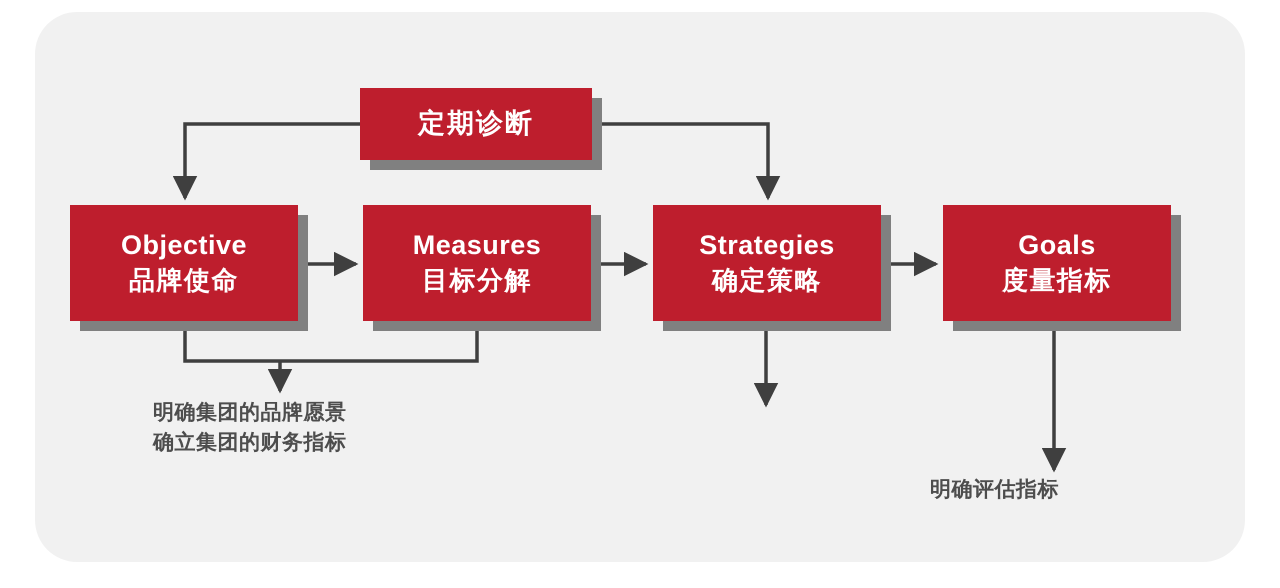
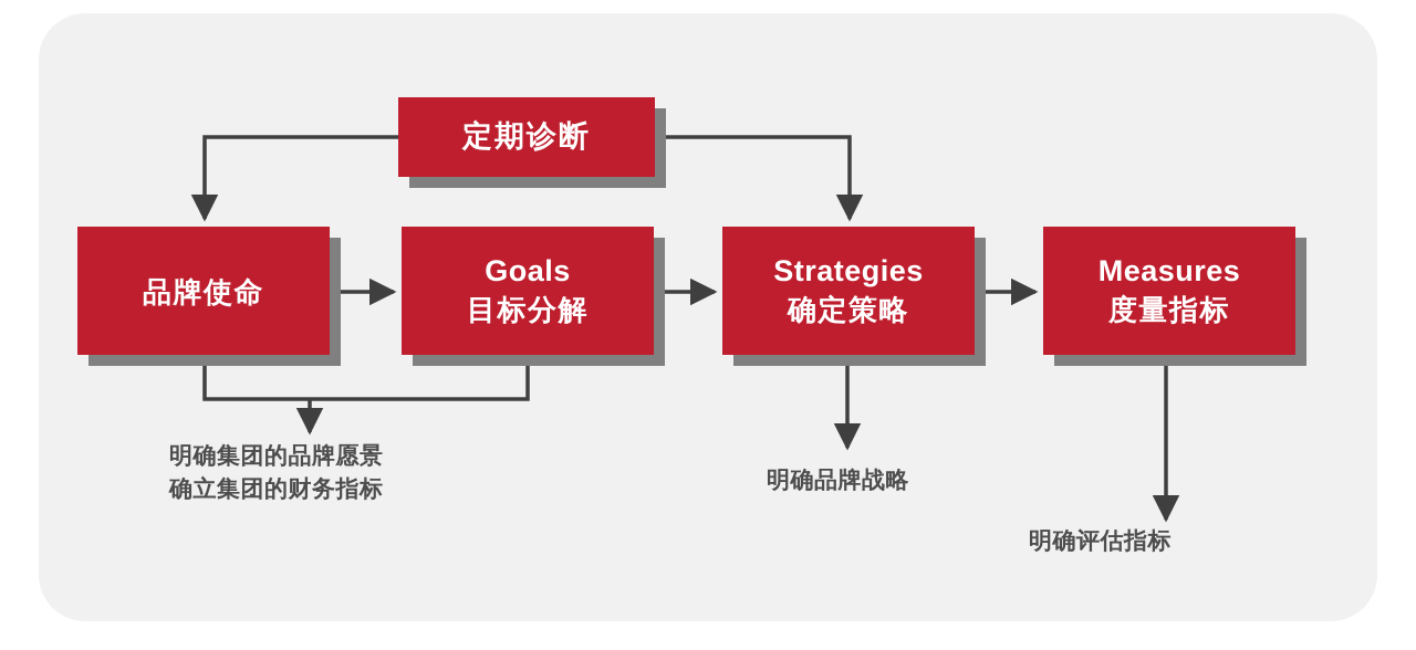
  定期诊断
- Objective
  品牌使命
- Measures
+ Goals
  目标分解
  Strategies
  确定策略
- Goals
+ Measures
  度量指标
  明确集团的品牌愿景
  确立集团的财务指标
+ 明确品牌战略
  明确评估指标
